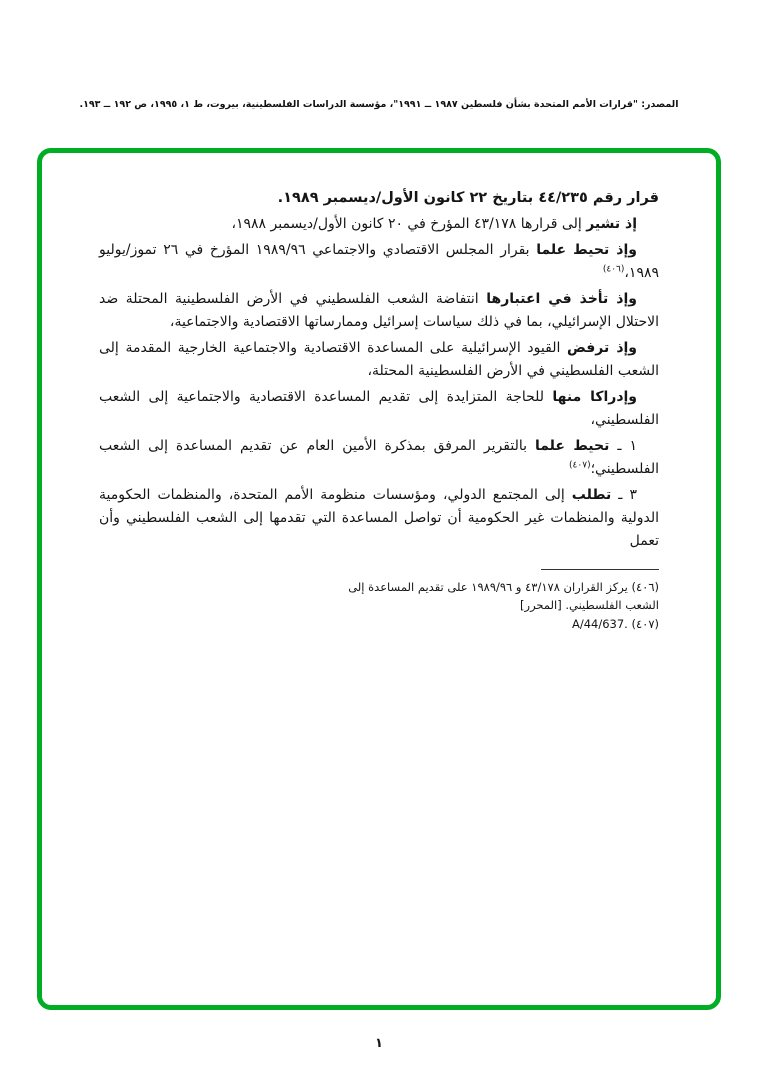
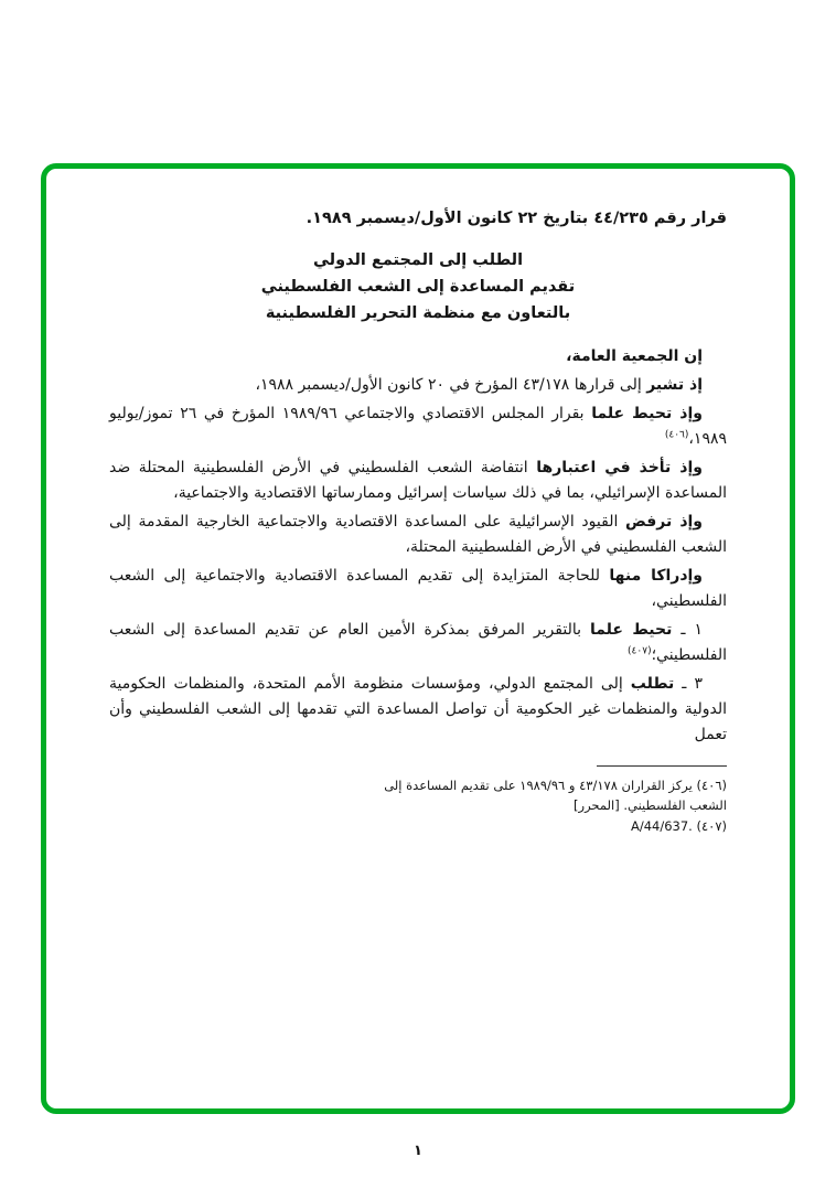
- المصدر: "قرارات الأمم المتحدة بشأن فلسطين ١٩٨٧ ــ ١٩٩١"، مؤسسة الدراسات الفلسطينية، بيروت، ط ١، ١٩٩٥، ص ١٩٢ ــ ١٩٣.
  قرار رقم ٤٤/٢٣٥ بتاريخ ٢٢ كانون الأول/ديسمبر ١٩٨٩.
+ الطلب إلى المجتمع الدولي
+ تقديم المساعدة إلى الشعب الفلسطيني
+ بالتعاون مع منظمة التحرير الفلسطينية
+ إن الجمعية العامة،
  إذ تشير إلى قرارها ٤٣/١٧٨ المؤرخ في ٢٠ كانون الأول/ديسمبر ١٩٨٨،
  وإذ تحيط علما بقرار المجلس الاقتصادي والاجتماعي ١٩٨٩/٩٦ المؤرخ في ٢٦ تموز/يوليو ١٩٨٩،(٤٠٦)
- وإذ تأخذ في اعتبارها انتفاضة الشعب الفلسطيني في الأرض الفلسطينية المحتلة ضد الاحتلال الإسرائيلي، بما في ذلك سياسات إسرائيل وممارساتها الاقتصادية والاجتماعية،
+ وإذ تأخذ في اعتبارها انتفاضة الشعب الفلسطيني في الأرض الفلسطينية المحتلة ضد المساعدة الإسرائيلي، بما في ذلك سياسات إسرائيل وممارساتها الاقتصادية والاجتماعية،
  وإذ ترفض القيود الإسرائيلية على المساعدة الاقتصادية والاجتماعية الخارجية المقدمة إلى الشعب الفلسطيني في الأرض الفلسطينية المحتلة،
  وإدراكا منها للحاجة المتزايدة إلى تقديم المساعدة الاقتصادية والاجتماعية إلى الشعب الفلسطيني،
  ١ ـ تحيط علما بالتقرير المرفق بمذكرة الأمين العام عن تقديم المساعدة إلى الشعب الفلسطيني؛(٤٠٧)
  ٣ ـ تطلب إلى المجتمع الدولي، ومؤسسات منظومة الأمم المتحدة، والمنظمات الحكومية الدولية والمنظمات غير الحكومية أن تواصل المساعدة التي تقدمها إلى الشعب الفلسطيني وأن تعمل
  (٤٠٦) يركز القراران ٤٣/١٧٨ و ١٩٨٩/٩٦ على تقديم المساعدة إلى الشعب الفلسطيني. [المحرر]
  (٤٠٧) A/44/637.‎
  ١
